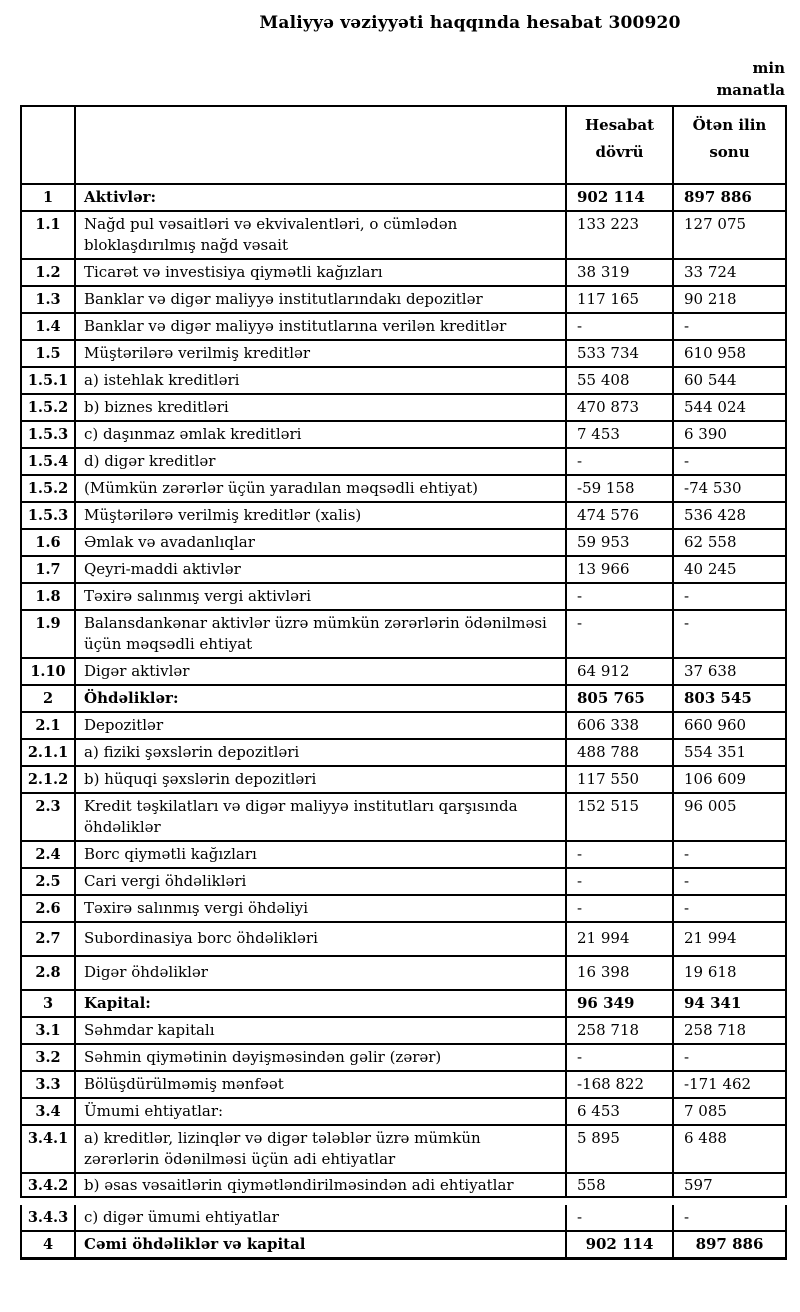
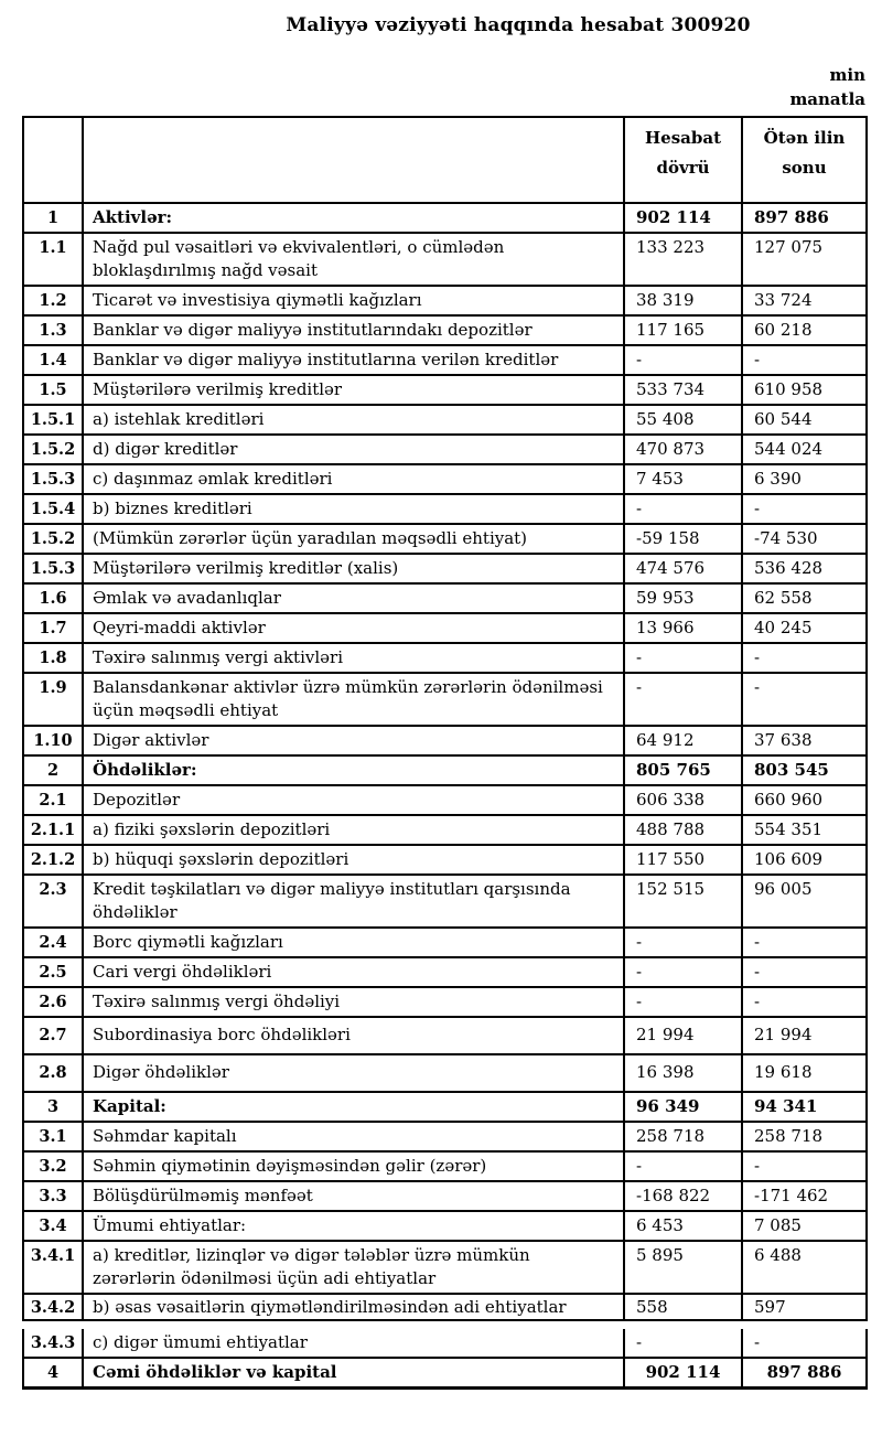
  Maliyyə vəziyyəti haqqında hesabat 300920
  min
  manatla
  		Hesabat dövrü	Ötən ilin sonu
  1	Aktivlər:	902 114	897 886
  1.1	Nağd pul vəsaitləri və ekvivalentləri, o cümlədən bloklaşdırılmış nağd vəsait	133 223	127 075
  1.2	Ticarət və investisiya qiymətli kağızları	38 319	33 724
- 1.3	Banklar və digər maliyyə institutlarındakı depozitlər	117 165	90 218
+ 1.3	Banklar və digər maliyyə institutlarındakı depozitlər	117 165	60 218
  1.4	Banklar və digər maliyyə institutlarına verilən kreditlər	-	-
  1.5	Müştərilərə verilmiş kreditlər	533 734	610 958
  1.5.1	a) istehlak kreditləri	55 408	60 544
- 1.5.2	b) biznes kreditləri	470 873	544 024
+ 1.5.2	d) digər kreditlər	470 873	544 024
  1.5.3	c) daşınmaz əmlak kreditləri	7 453	6 390
- 1.5.4	d) digər kreditlər	-	-
+ 1.5.4	b) biznes kreditləri	-	-
  1.5.2	(Mümkün zərərlər üçün yaradılan məqsədli ehtiyat)	-59 158	-74 530
  1.5.3	Müştərilərə verilmiş kreditlər (xalis)	474 576	536 428
  1.6	Əmlak və avadanlıqlar	59 953	62 558
  1.7	Qeyri-maddi aktivlər	13 966	40 245
  1.8	Təxirə salınmış vergi aktivləri	-	-
  1.9	Balansdankənar aktivlər üzrə mümkün zərərlərin ödənilməsi üçün məqsədli ehtiyat	-	-
  1.10	Digər aktivlər	64 912	37 638
  2	Öhdəliklər:	805 765	803 545
  2.1	Depozitlər	606 338	660 960
  2.1.1	a) fiziki şəxslərin depozitləri	488 788	554 351
  2.1.2	b) hüquqi şəxslərin depozitləri	117 550	106 609
  2.3	Kredit təşkilatları və digər maliyyə institutları qarşısında öhdəliklər	152 515	96 005
  2.4	Borc qiymətli kağızları	-	-
  2.5	Cari vergi öhdəlikləri	-	-
  2.6	Təxirə salınmış vergi öhdəliyi	-	-
  2.7	Subordinasiya borc öhdəlikləri	21 994	21 994
  2.8	Digər öhdəliklər	16 398	19 618
  3	Kapital:	96 349	94 341
  3.1	Səhmdar kapitalı	258 718	258 718
  3.2	Səhmin qiymətinin dəyişməsindən gəlir (zərər)	-	-
  3.3	Bölüşdürülməmiş mənfəət	-168 822	-171 462
  3.4	Ümumi ehtiyatlar:	6 453	7 085
  3.4.1	a) kreditlər, lizinqlər və digər tələblər üzrə mümkün zərərlərin ödənilməsi üçün adi ehtiyatlar	5 895	6 488
  3.4.2	b) əsas vəsaitlərin qiymətləndirilməsindən adi ehtiyatlar	558	597
  3.4.3	c) digər ümumi ehtiyatlar	-	-
  4	Cəmi öhdəliklər və kapital	902 114	897 886
